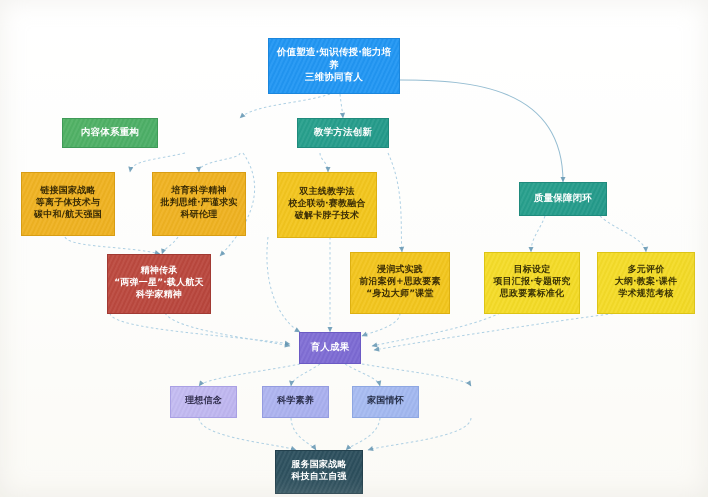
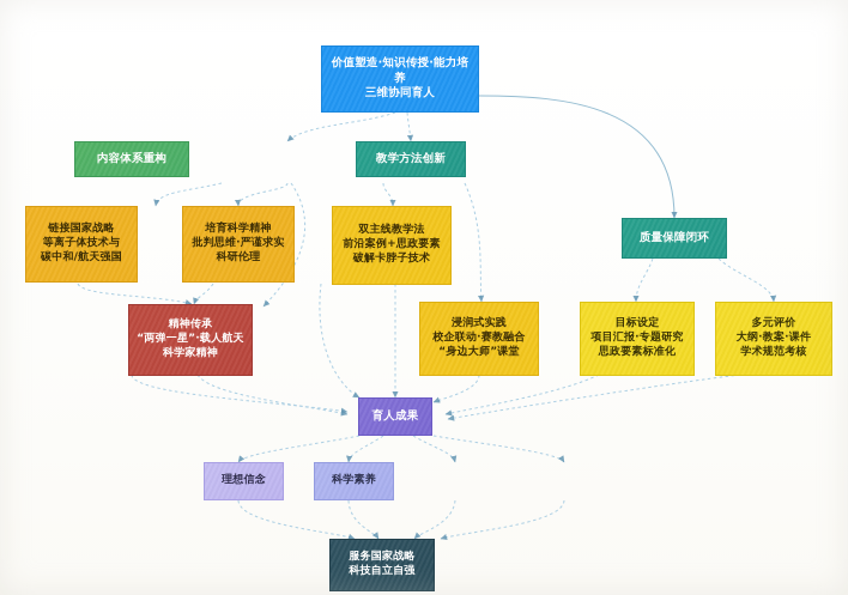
  价值塑造·知识传授·能力培
  养
  三维协同育人
  内容体系重构
  教学方法创新
  质量保障闭环
  链接国家战略
  等离子体技术与
  碳中和/航天强国
  培育科学精神
  批判思维·严谨求实
  科研伦理
  精神传承
  “两弹一星”·载人航天
  科学家精神
  双主线教学法
- 校企联动·赛教融合
+ 前沿案例+思政要素
  破解卡脖子技术
  浸润式实践
- 前沿案例+思政要素
+ 校企联动·赛教融合
  “身边大师”课堂
  目标设定
  项目汇报·专题研究
  思政要素标准化
  多元评价
  大纲·教案·课件
  学术规范考核
  育人成果
  理想信念
  科学素养
- 家国情怀
  服务国家战略
  科技自立自强
